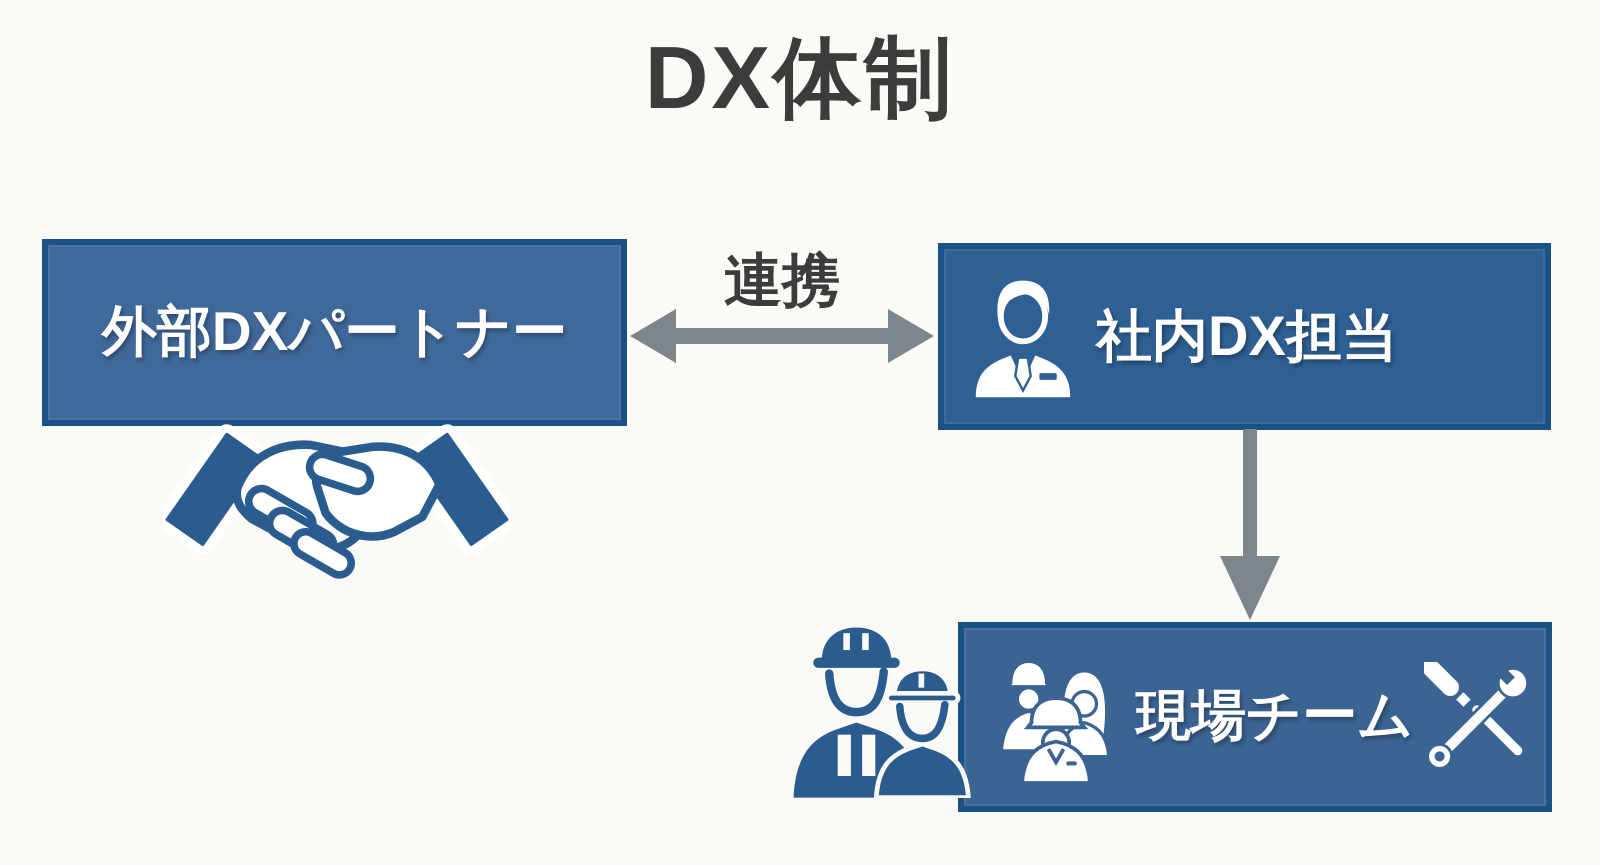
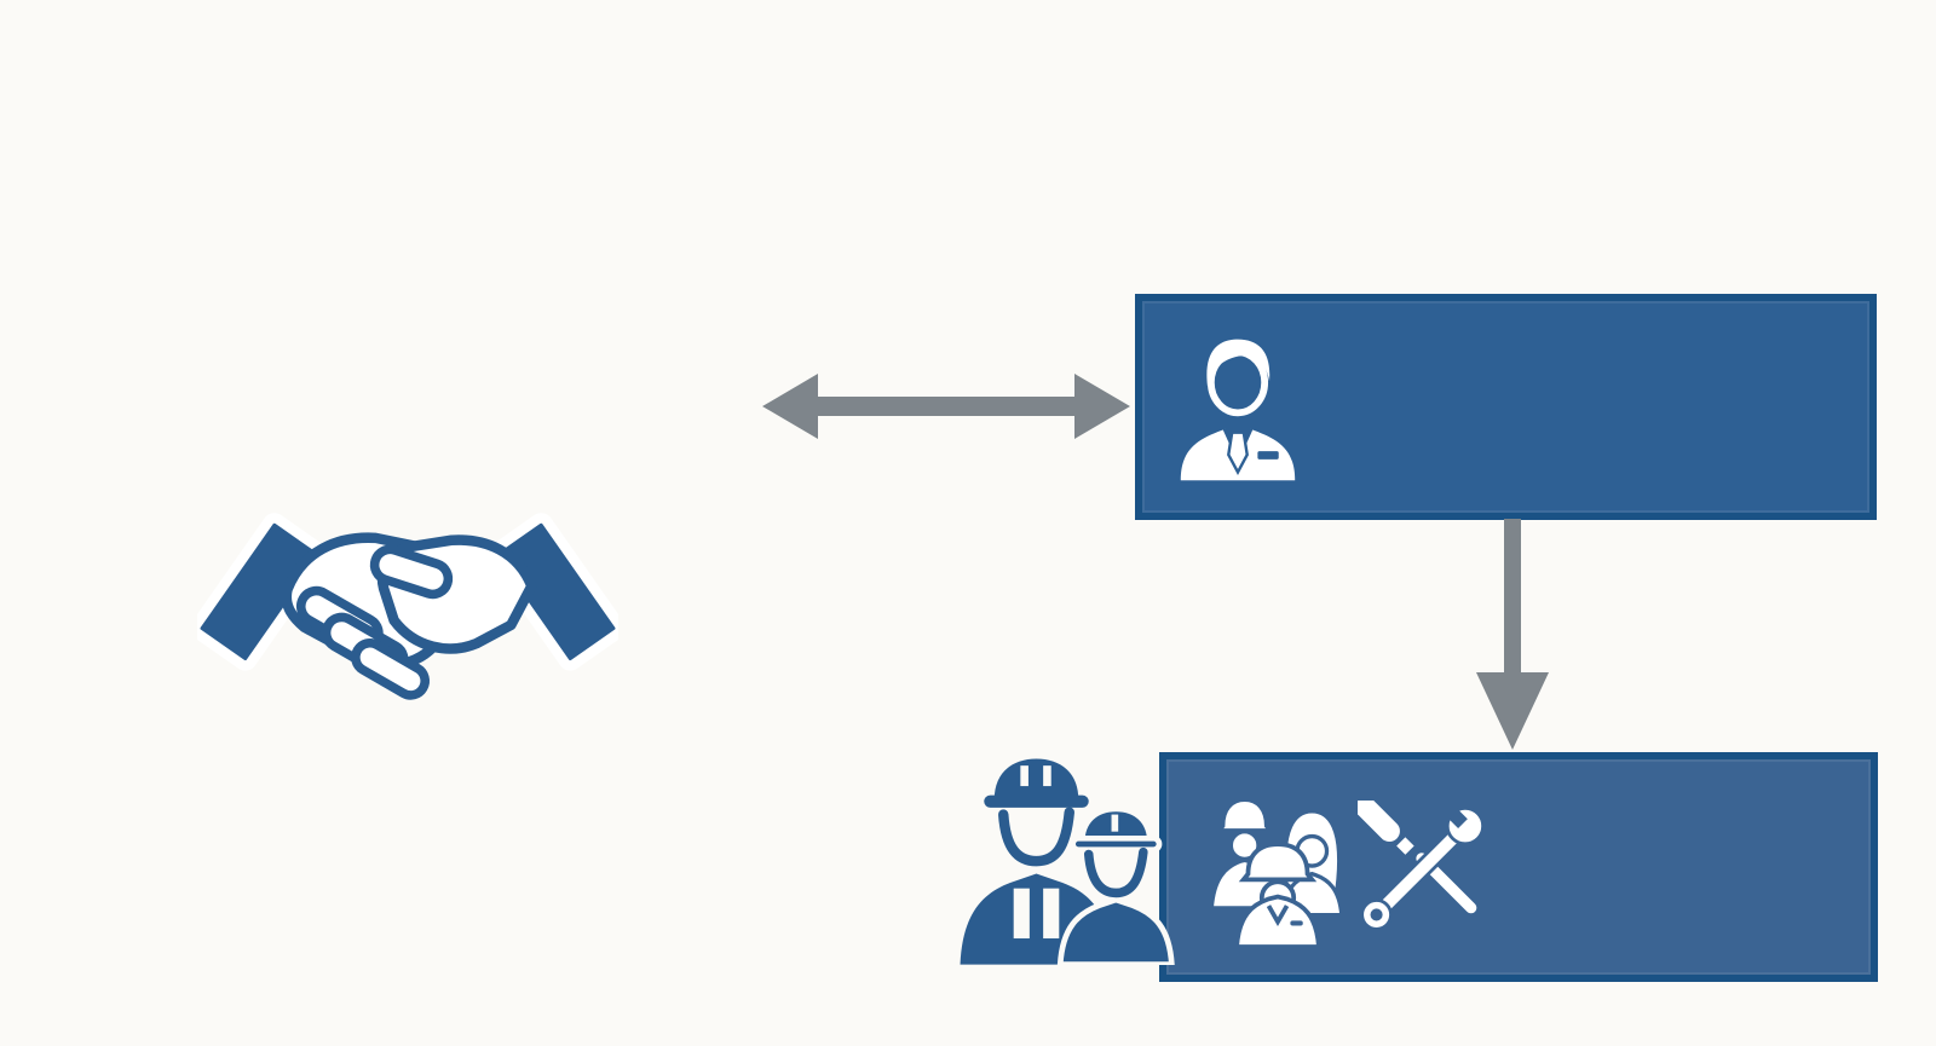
- DX体制
- 外部DXパートナー
- 連携
- 社内DX担当
- 現場チーム
